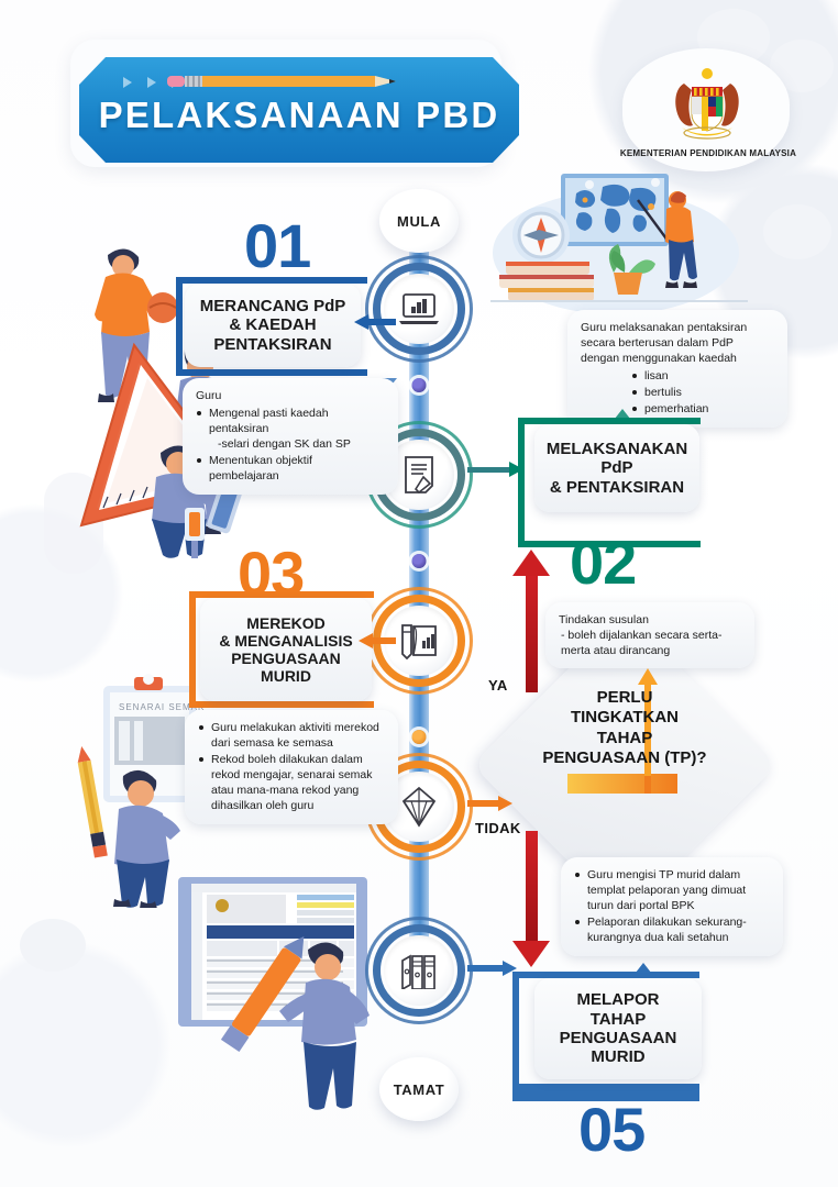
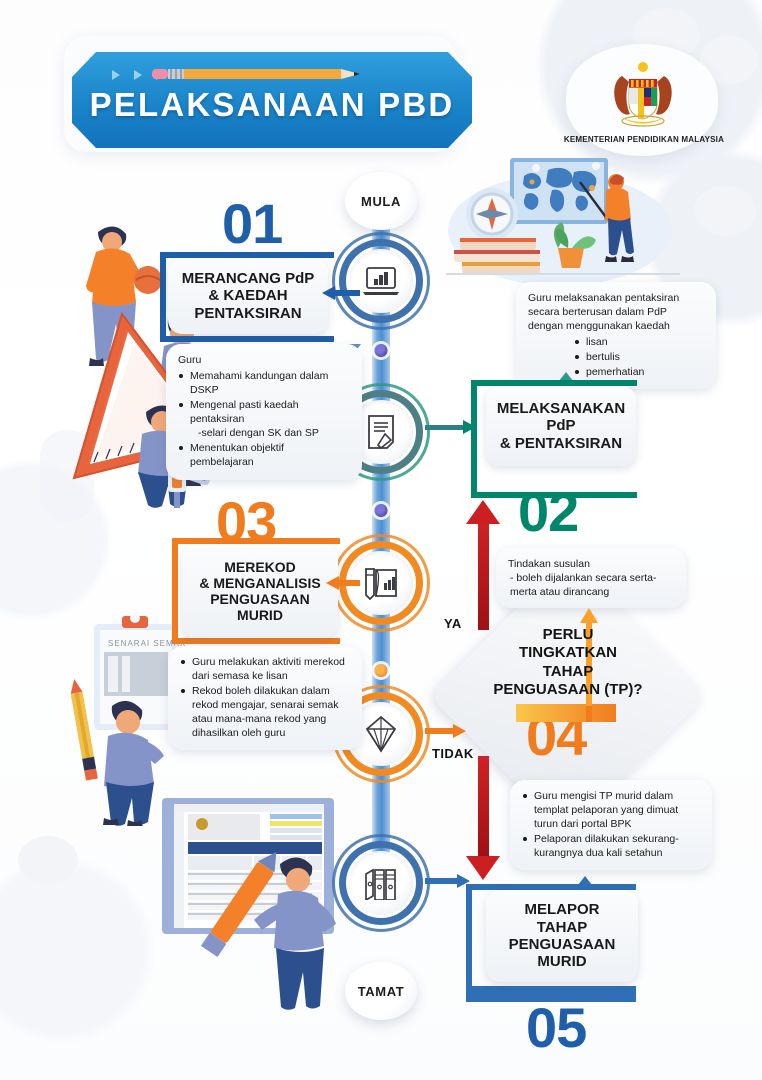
  PELAKSANAAN PBD
  KEMENTERIAN PENDIDIKAN MALAYSIA
  SENARAI SEM
  MULA
  TAMAT
  01
  MERANCANG PdP
  & KAEDAH
  PENTAKSIRAN
  Guru
+ Memahami kandungan dalam DSKP
  Mengenal pasti kaedah pentaksiran
  -selari dengan SK dan SP
  Menentukan objektif pembelajaran
  Guru melaksanakan pentaksiran secara berterusan dalam PdP dengan menggunakan kaedah
  lisan
  bertulis
  pemerhatian
  02
  MELAKSANAKAN
  PdP
  & PENTAKSIRAN
  03
  MEREKOD
  & MENGANALISIS
  PENGUASAAN
  MURID
- Guru melakukan aktiviti merekod dari semasa ke semasa
+ Guru melakukan aktiviti merekod dari semasa ke lisan
  Rekod boleh dilakukan dalam rekod mengajar, senarai semak atau mana-mana rekod yang dihasilkan oleh guru
  PERLU
  TINGKATKAN
  TAHAP
  PENGUASAAN (TP)?
  Tindakan susulan
  - boleh dijalankan secara serta-merta atau dirancang
+ 04
  YA
  TIDAK
  Guru mengisi TP murid dalam templat pelaporan yang dimuat turun dari portal BPK
  Pelaporan dilakukan sekurang-kurangnya dua kali setahun
  05
  MELAPOR
  TAHAP
  PENGUASAAN
  MURID
